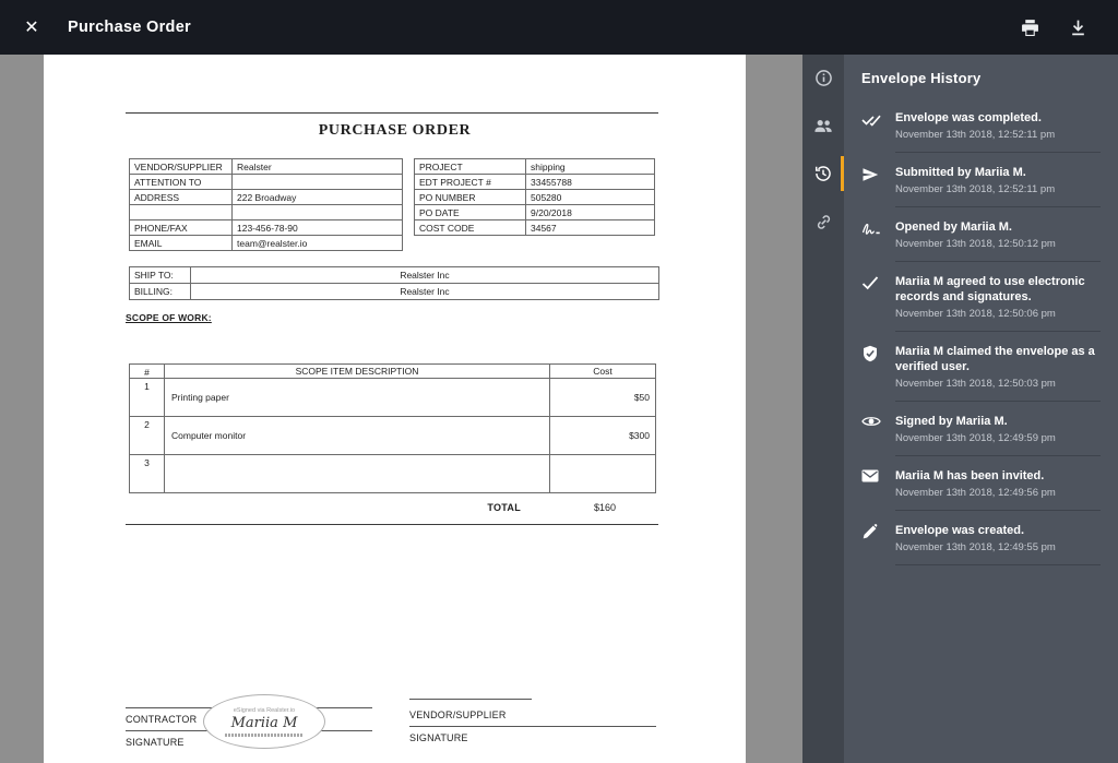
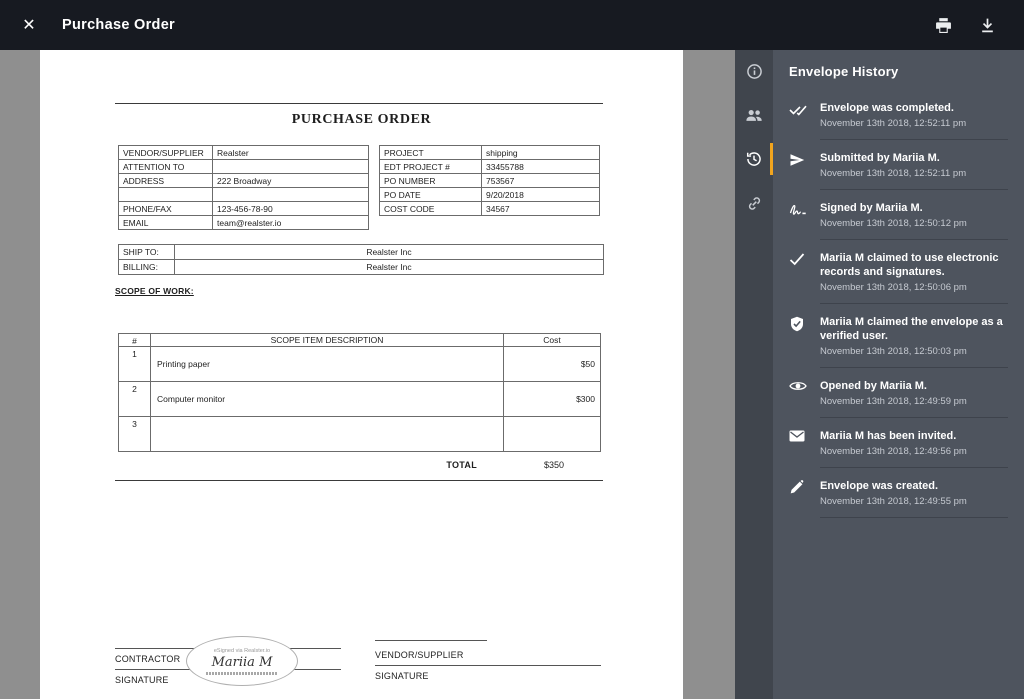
  ✕
  Purchase Order
  PURCHASE ORDER
  VENDOR/SUPPLIER	Realster
  ATTENTION TO
  ADDRESS	222 Broadway
  PHONE/FAX	123-456-78-90
  EMAIL	team@realster.io
  PROJECT	shipping
  EDT PROJECT #	33455788
- PO NUMBER	505280
+ PO NUMBER	753567
  PO DATE	9/20/2018
  COST CODE	34567
  SHIP TO:	Realster Inc
  BILLING:	Realster Inc
  SCOPE OF WORK:
  #	SCOPE ITEM DESCRIPTION	Cost
  1	Printing paper	$50
  2	Computer monitor	$300
  3
  TOTAL
- $160
+ $350
  CONTRACTOR
  SIGNATURE
  VENDOR/SUPPLIER
  SIGNATURE
  Mariia M
  Envelope History
  Envelope was completed.
  November 13th 2018, 12:52:11 pm
  Submitted by Mariia M.
  November 13th 2018, 12:52:11 pm
- Opened by Mariia M.
+ Signed by Mariia M.
  November 13th 2018, 12:50:12 pm
- Mariia M agreed to use electronic records and signatures.
+ Mariia M claimed to use electronic records and signatures.
  November 13th 2018, 12:50:06 pm
  Mariia M claimed the envelope as a verified user.
  November 13th 2018, 12:50:03 pm
- Signed by Mariia M.
+ Opened by Mariia M.
  November 13th 2018, 12:49:59 pm
  Mariia M has been invited.
  November 13th 2018, 12:49:56 pm
  Envelope was created.
  November 13th 2018, 12:49:55 pm
